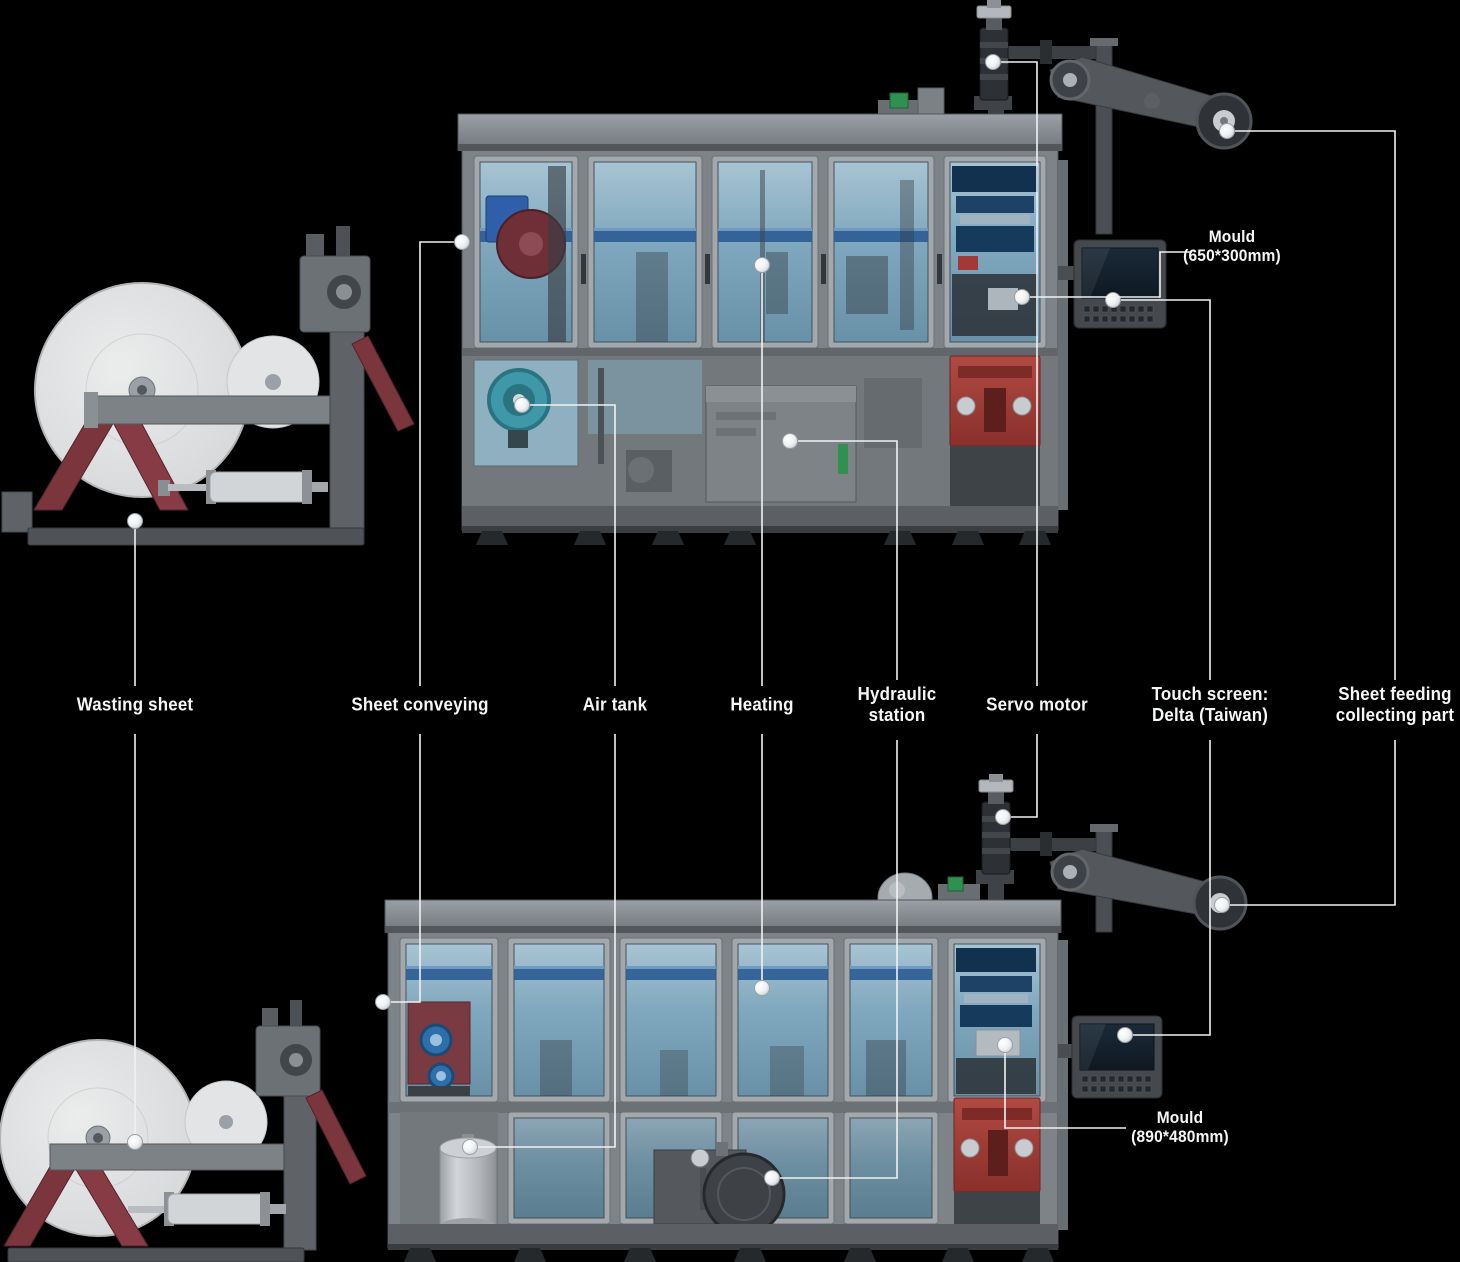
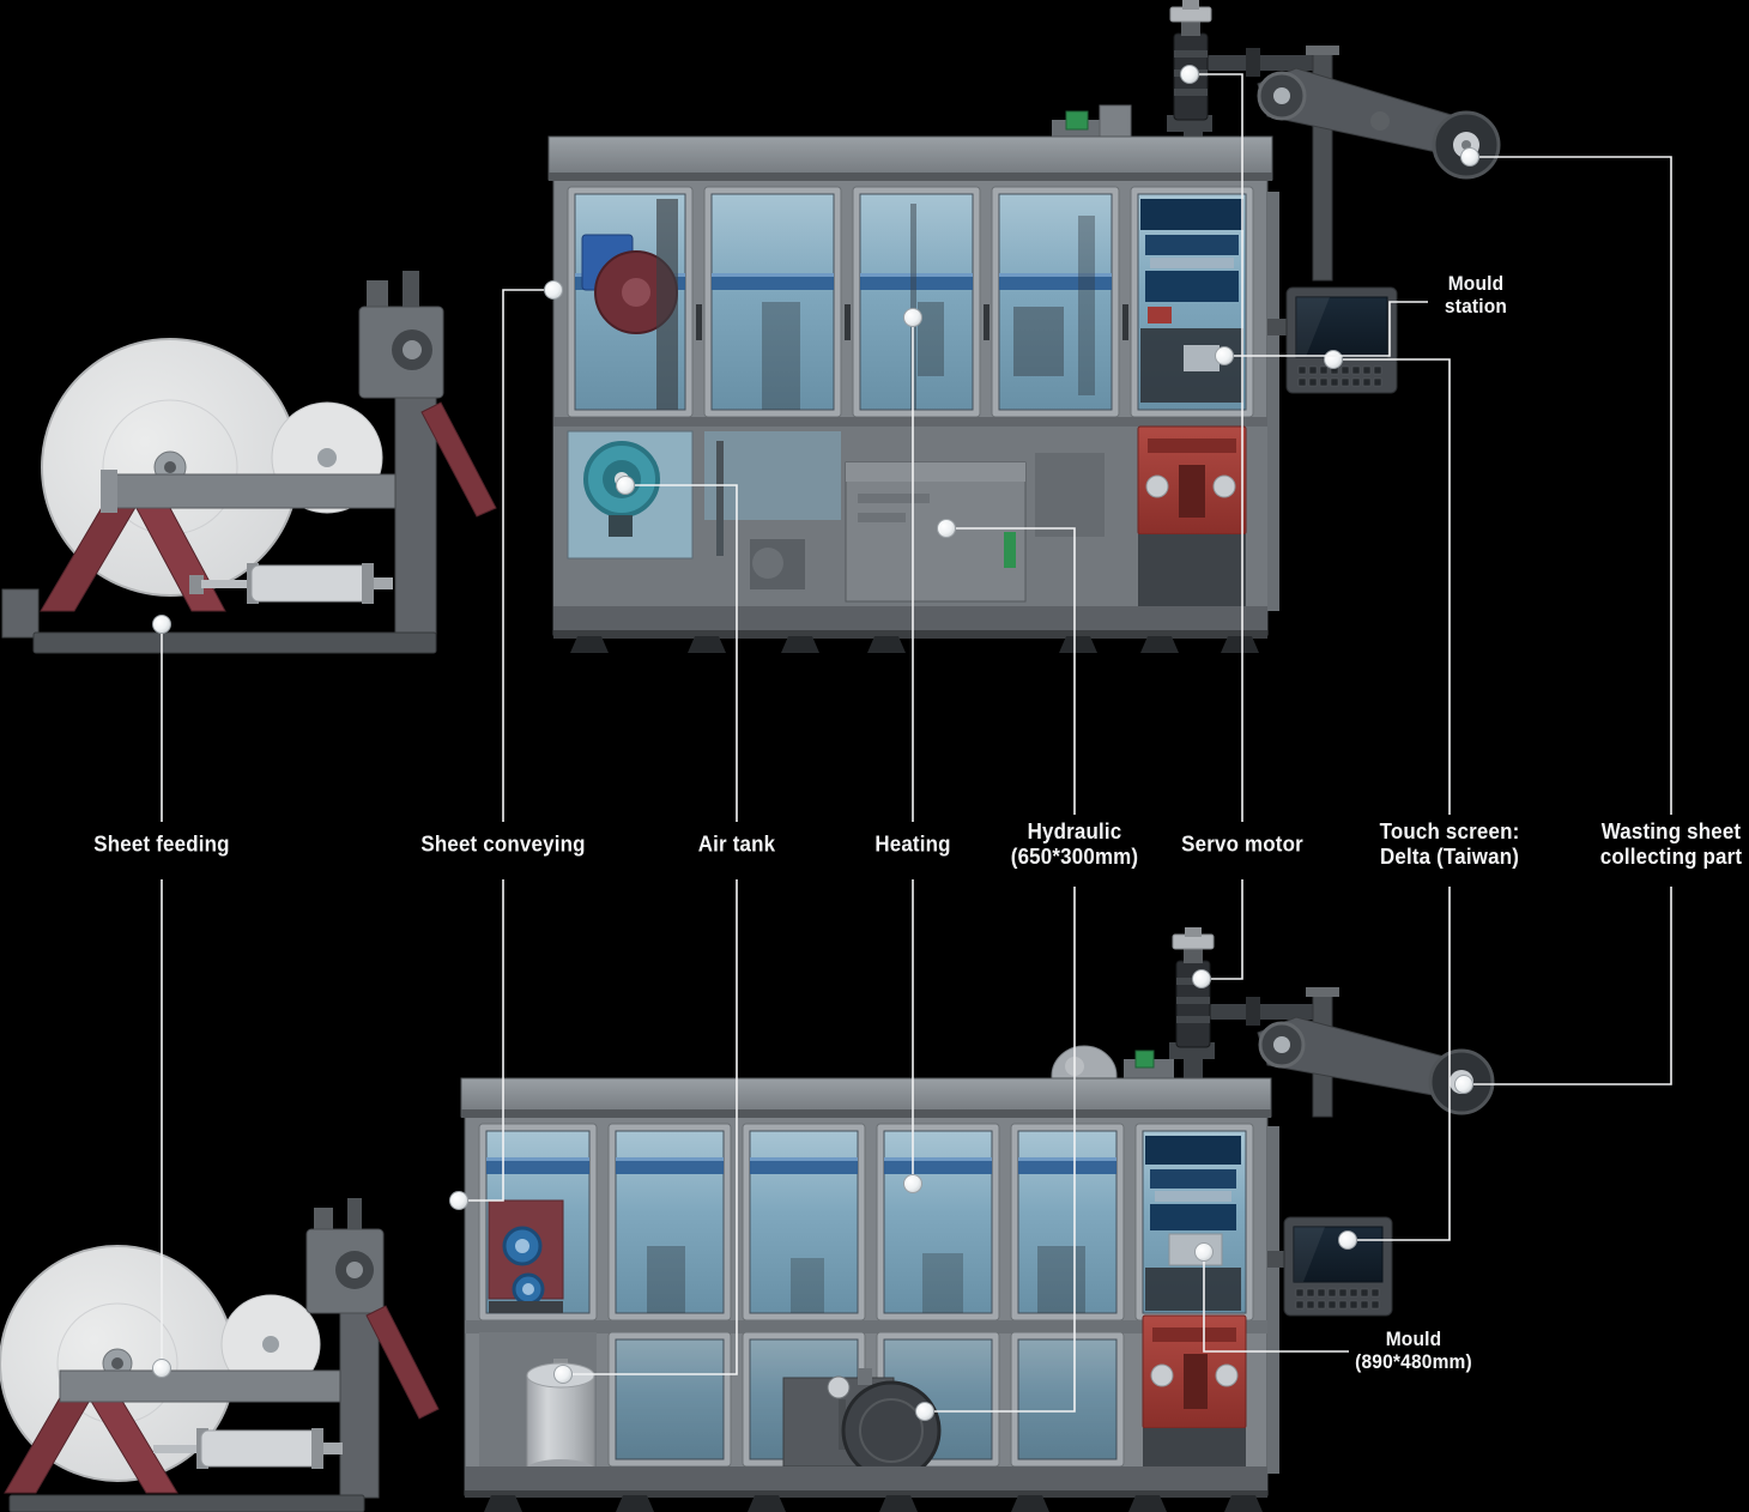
- Wasting sheet
+ Sheet feeding
  Sheet conveying
  Air tank
  Heating
  Hydraulic
- station
+ (650*300mm)
  Servo motor
  Touch screen:
  Delta (Taiwan)
- Sheet feeding
+ Wasting sheet
  collecting part
  Mould
- (650*300mm)
+ station
  Mould
  (890*480mm)
